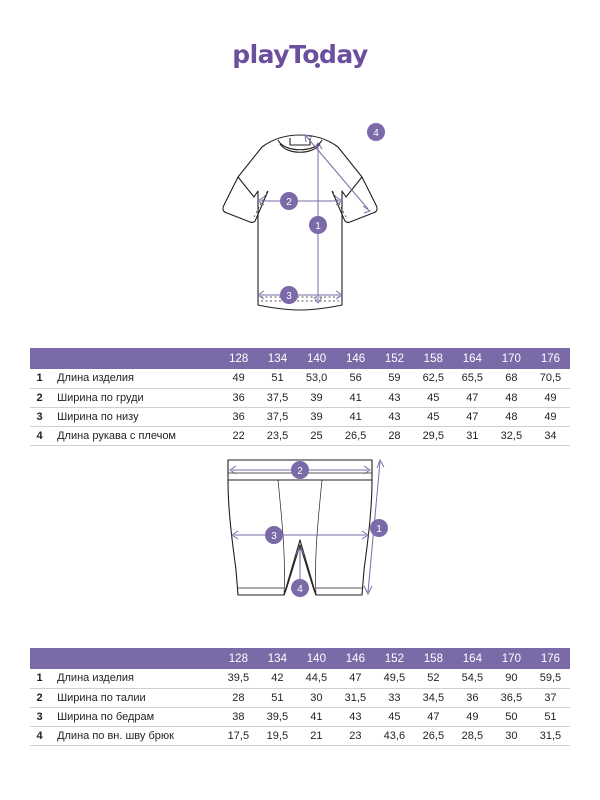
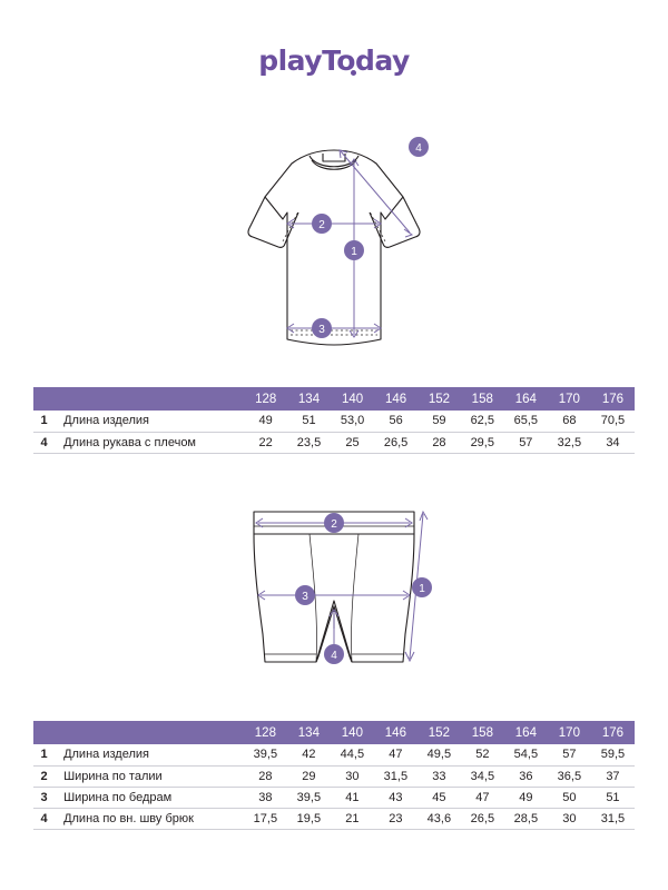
  playToday
  1
  2
  3
  4
  		128	134	140	146	152	158	164	170	176
  1	Длина изделия	49	51	53,0	56	59	62,5	65,5	68	70,5
- 2	Ширина по груди	36	37,5	39	41	43	45	47	48	49
- 3	Ширина по низу	36	37,5	39	41	43	45	47	48	49
- 4	Длина рукава с плечом	22	23,5	25	26,5	28	29,5	31	32,5	34
+ 4	Длина рукава с плечом	22	23,5	25	26,5	28	29,5	57	32,5	34
  1
  2
  3
  4
  		128	134	140	146	152	158	164	170	176
- 1	Длина изделия	39,5	42	44,5	47	49,5	52	54,5	90	59,5
+ 1	Длина изделия	39,5	42	44,5	47	49,5	52	54,5	57	59,5
- 2	Ширина по талии	28	51	30	31,5	33	34,5	36	36,5	37
+ 2	Ширина по талии	28	29	30	31,5	33	34,5	36	36,5	37
  3	Ширина по бедрам	38	39,5	41	43	45	47	49	50	51
  4	Длина по вн. шву брюк	17,5	19,5	21	23	43,6	26,5	28,5	30	31,5
